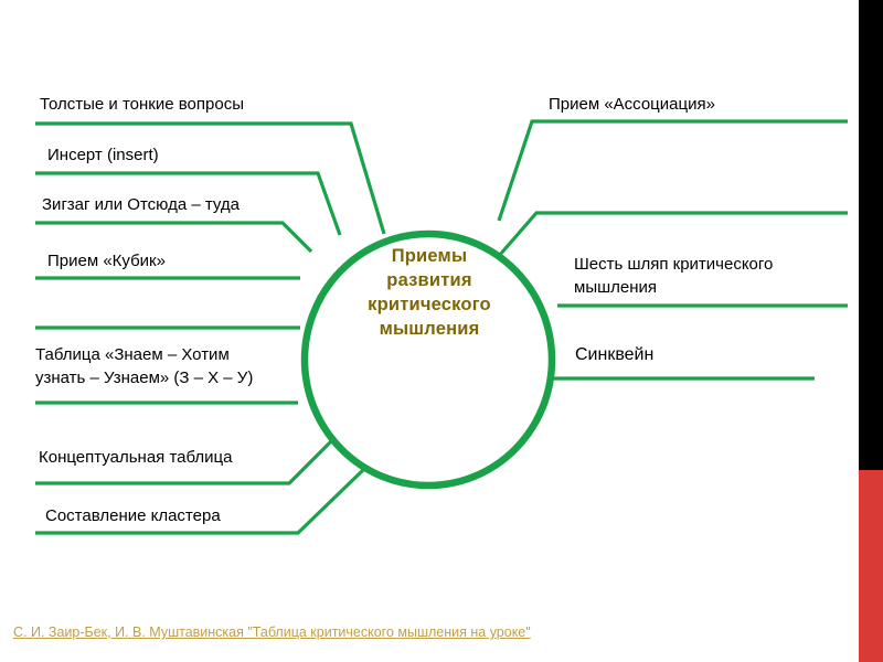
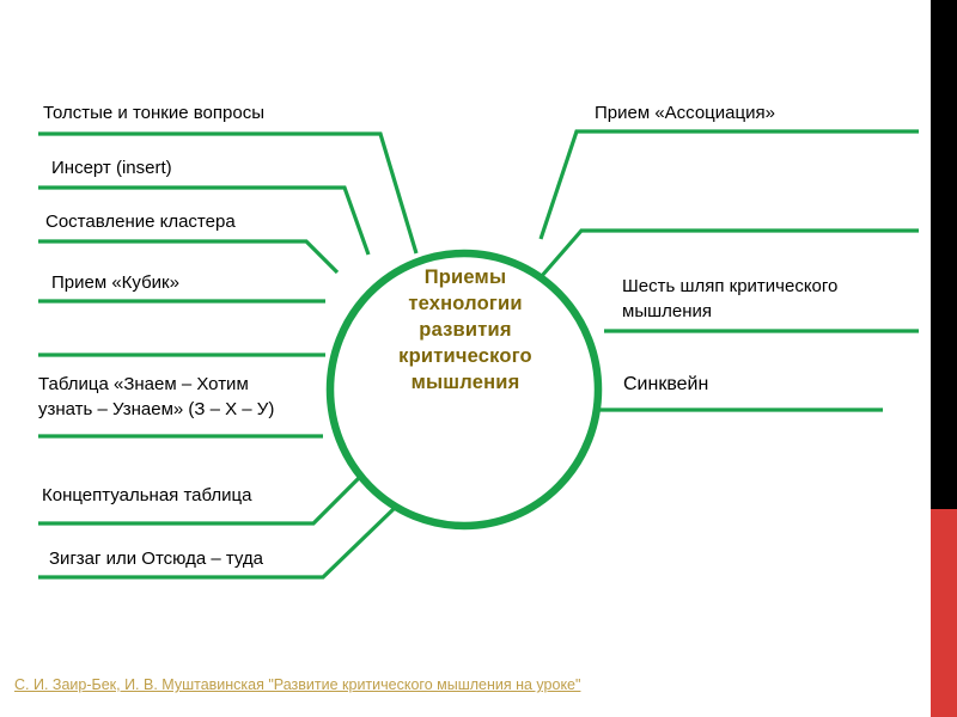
  Толстые и тонкие вопросы
  Инсерт (insert)
- Зигзаг или Отсюда – туда
+ Составление кластера
  Прием «Кубик»
  Таблица «Знаем – Хотим
  узнать – Узнаем» (З – Х – У)
  Концептуальная таблица
- Составление кластера
+ Зигзаг или Отсюда – туда
  Прием «Ассоциация»
  Шесть шляп критического
  мышления
  Синквейн
  Приемы
+ технологии
  развития
  критического
  мышления
- С. И. Заир-Бек, И. В. Муштавинская "Таблица критического мышления на уроке"
+ С. И. Заир-Бек, И. В. Муштавинская "Развитие критического мышления на уроке"
